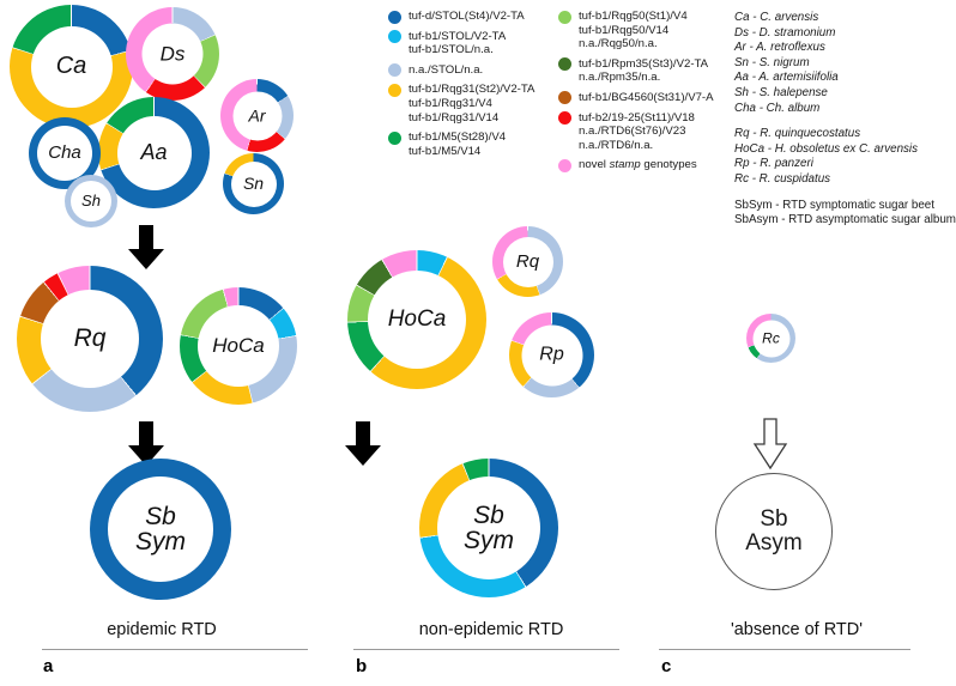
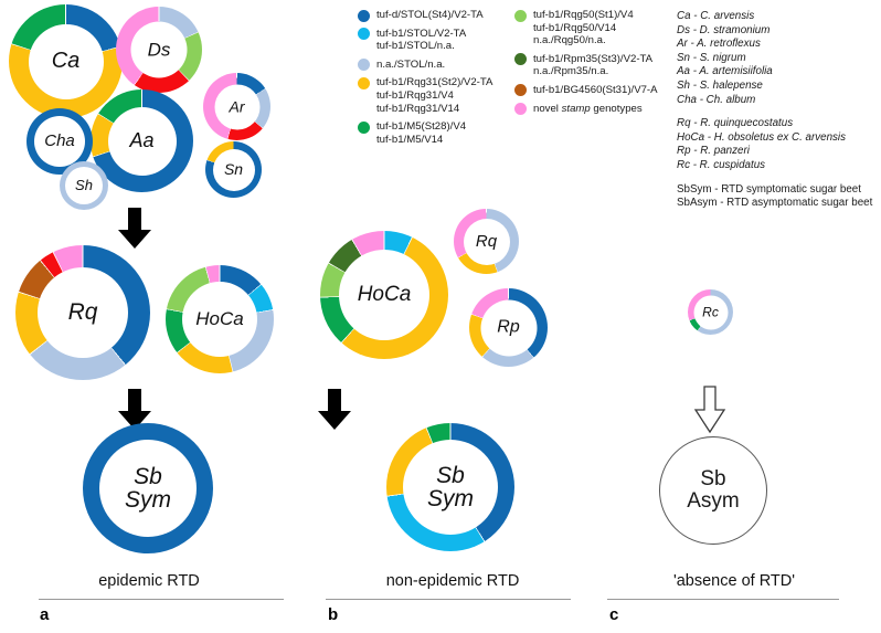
  Ca
  Ds
  Ar
  Aa
  Cha
  Sn
  Sh
  Rq
  HoCa
  Sb
  Sym
  HoCa
  Rq
  Rp
  Sb
  Sym
  Rc
  Sb
  Asym
  tuf-d/STOL(St4)/V2-TA
  tuf-b1/STOL/V2-TA
  tuf-b1/STOL/n.a.
  n.a./STOL/n.a.
  tuf-b1/Rqg31(St2)/V2-TA
  tuf-b1/Rqg31/V4
  tuf-b1/Rqg31/V14
  tuf-b1/M5(St28)/V4
  tuf-b1/M5/V14
  tuf-b1/Rqg50(St1)/V4
  tuf-b1/Rqg50/V14
  n.a./Rqg50/n.a.
  tuf-b1/Rpm35(St3)/V2-TA
  n.a./Rpm35/n.a.
  tuf-b1/BG4560(St31)/V7-A
- tuf-b2/19-25(St11)/V18
- n.a./RTD6(St76)/V23
- n.a./RTD6/n.a.
  novel stamp genotypes
  Ca - C. arvensis
  Ds - D. stramonium
  Ar - A. retroflexus
  Sn - S. nigrum
  Aa - A. artemisiifolia
  Sh - S. halepense
  Cha - Ch. album
  Rq - R. quinquecostatus
  HoCa - H. obsoletus ex C. arvensis
  Rp - R. panzeri
  Rc - R. cuspidatus
  SbSym - RTD symptomatic sugar beet
- SbAsym - RTD asymptomatic sugar album
+ SbAsym - RTD asymptomatic sugar beet
  epidemic RTD
  a
  non-epidemic RTD
  b
  'absence of RTD'
  c
